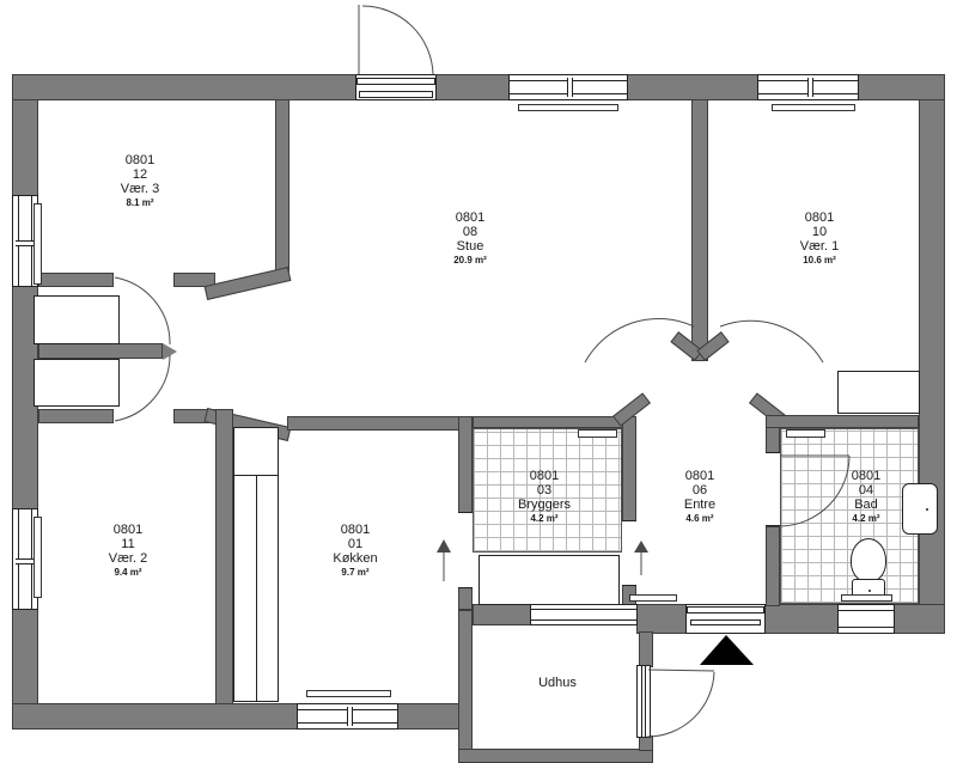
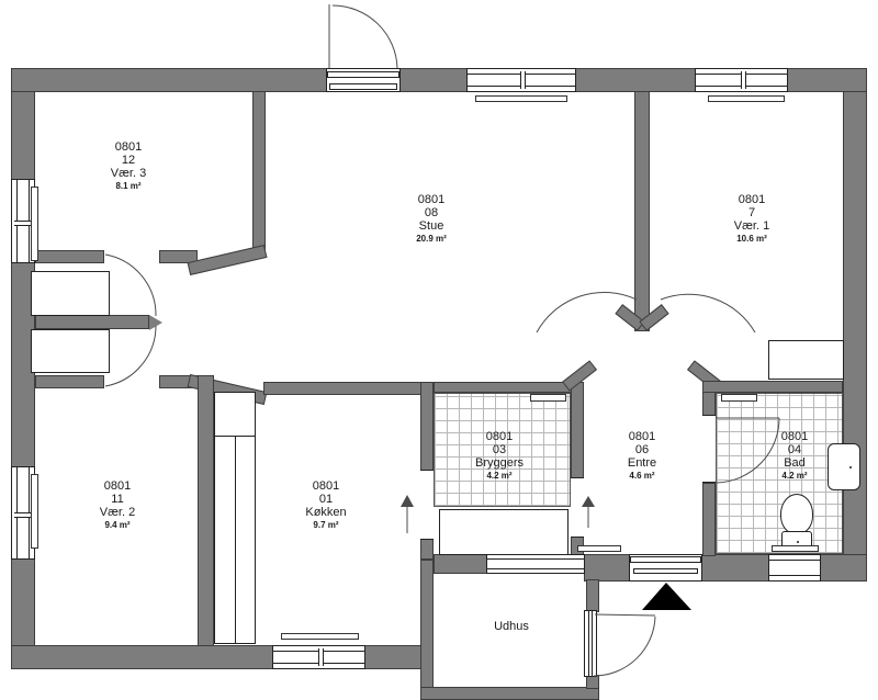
  0801
  12
  Vær. 3
  8.1 m²
  0801
  08
  Stue
  20.9 m²
  0801
- 10
+ 7
  Vær. 1
  10.6 m²
  0801
  11
  Vær. 2
  9.4 m²
  0801
  01
  Køkken
  9.7 m²
  0801
  03
  Bryggers
  4.2 m²
  0801
  06
  Entre
  4.6 m²
  0801
  04
  Bad
  4.2 m²
  Udhus
